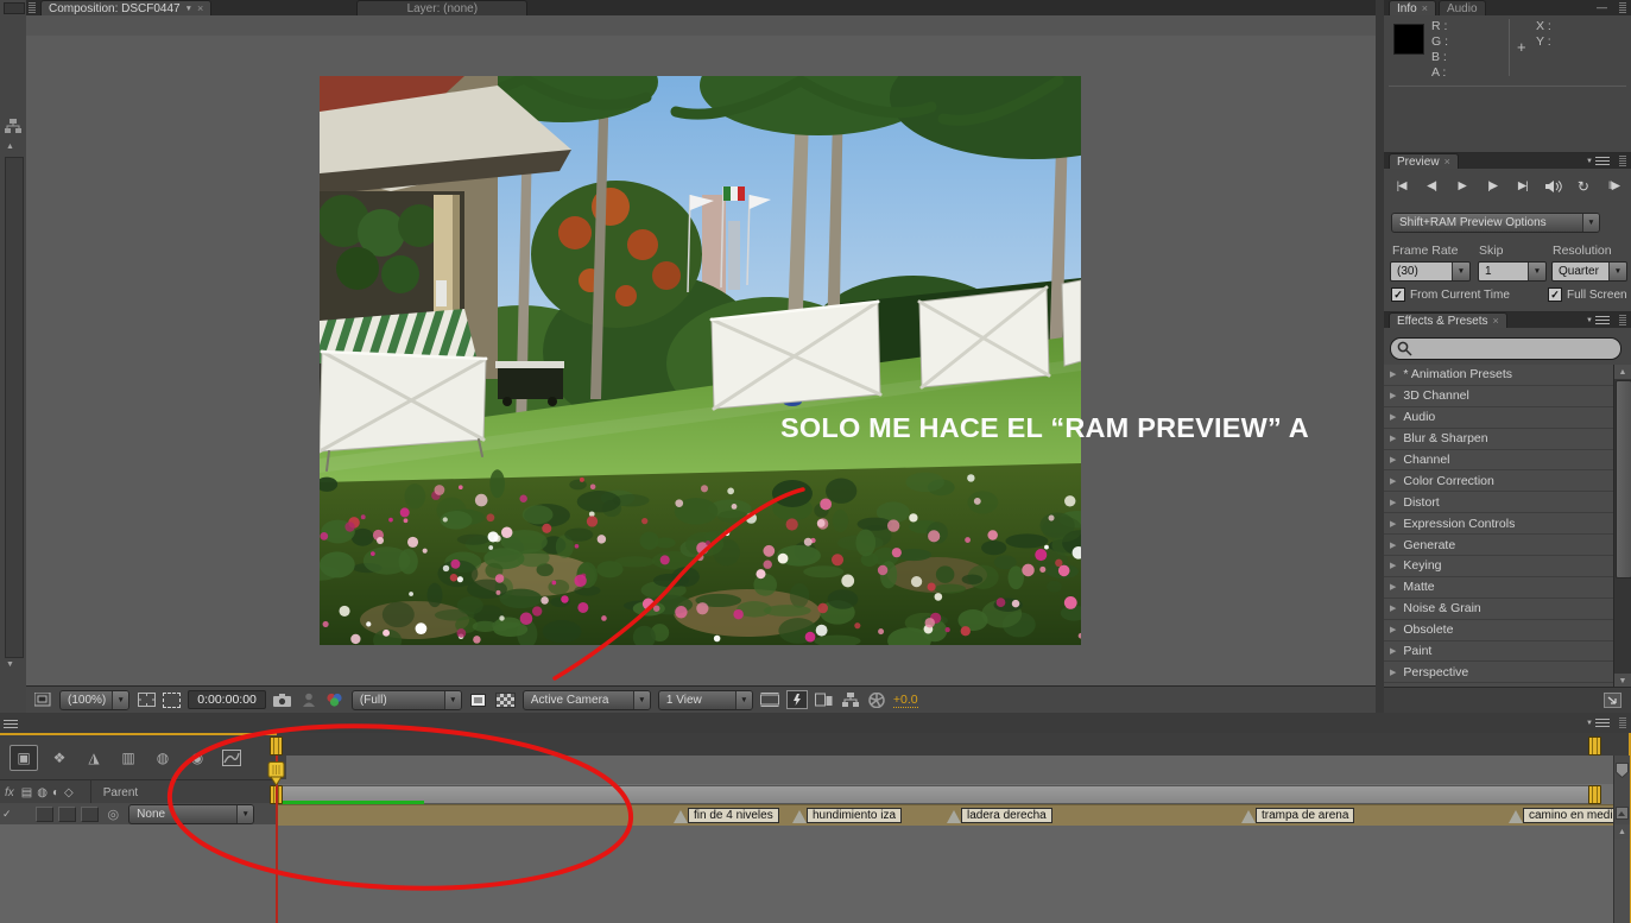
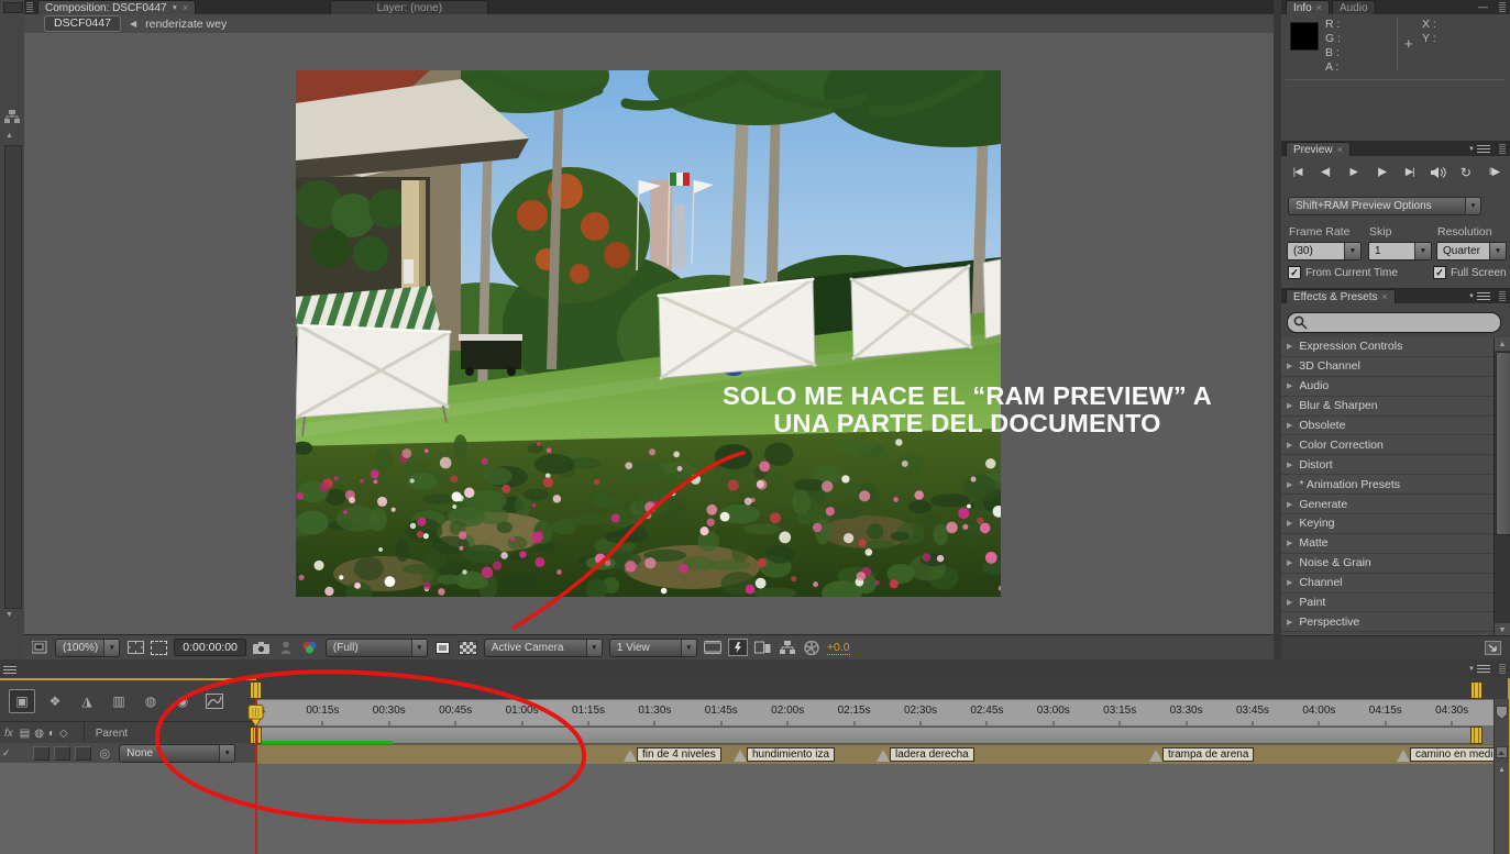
  Composition: DSCF0447
  ×
  Layer: (none)
+ DSCF0447
+ ◀
+ renderizate wey
  SOLO ME HACE EL “RAM PREVIEW” A
+ UNA PARTE DEL DOCUMENTO
  (100%)
  0:00:00:00
  (Full)
  Active Camera
  1 View
  +0.0
  Info
  ×
  Audio
  —
  R :
  G :
  B :
  A :
  +
  X :
  Y :
  Preview
  ×
  |◀
  ◀|
  ▶
  |▶
  ▶|
  ↻
  ‖▶
  Shift+RAM Preview Options
  Frame Rate
  Skip
  Resolution
  (30)
  1
  Quarter
  ✓
  From Current Time
  ✓
  Full Screen
  Effects & Presets
  ×
- * Animation Presets
+ Expression Controls
  3D Channel
  Audio
  Blur & Sharpen
- Channel
+ Obsolete
  Color Correction
  Distort
- Expression Controls
+ * Animation Presets
  Generate
  Keying
  Matte
  Noise & Grain
- Obsolete
+ Channel
  Paint
  Perspective
  ▣
  ❖
  ◮
  ▥
  ◍
  fx
  ▤
  ◍
  ◐
  ◇
  Parent
  ✓
  ◎
  None
+ 00:15s
+ 00:30s
+ 00:45s
+ 01:00s
+ 01:15s
+ 01:30s
+ 01:45s
+ 02:00s
+ 02:15s
+ 02:30s
+ 02:45s
+ 03:00s
+ 03:15s
+ 03:30s
+ 03:45s
+ 04:00s
+ 04:15s
+ 04:30s
  fin de 4 niveles
  hundimiento iza
  ladera derecha
  trampa de arena
  camino en medi
